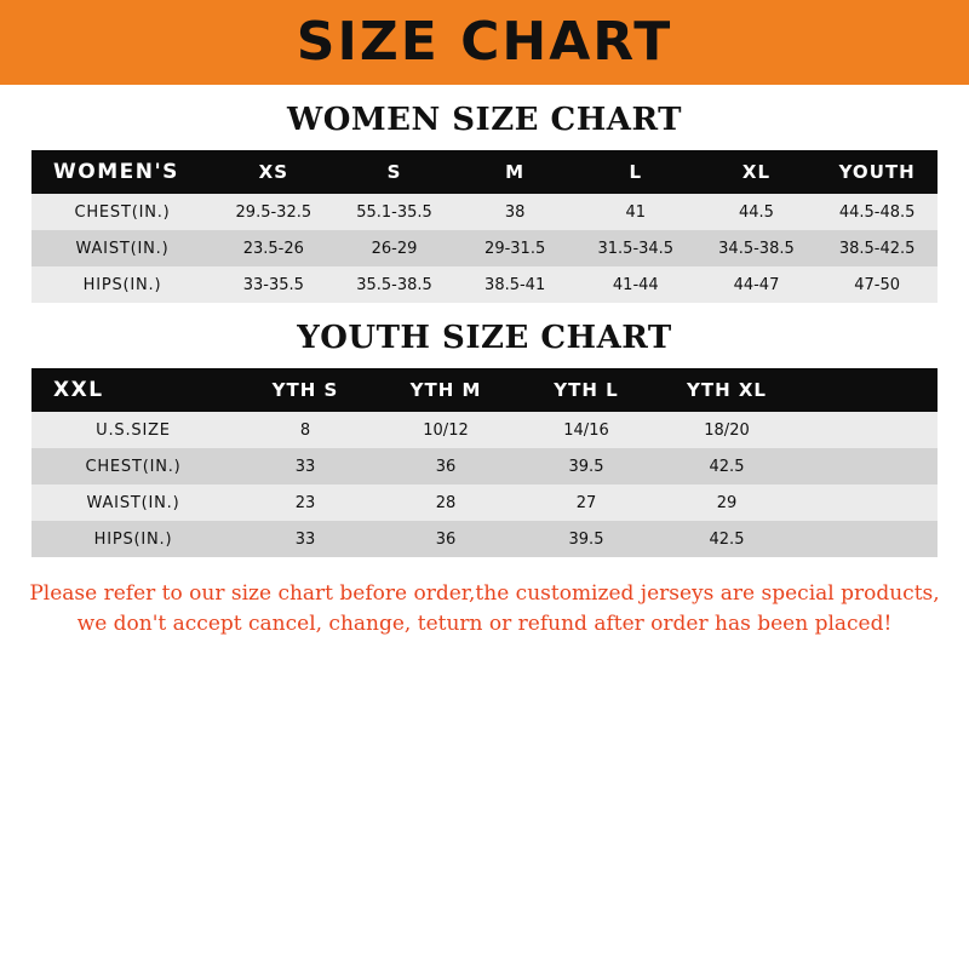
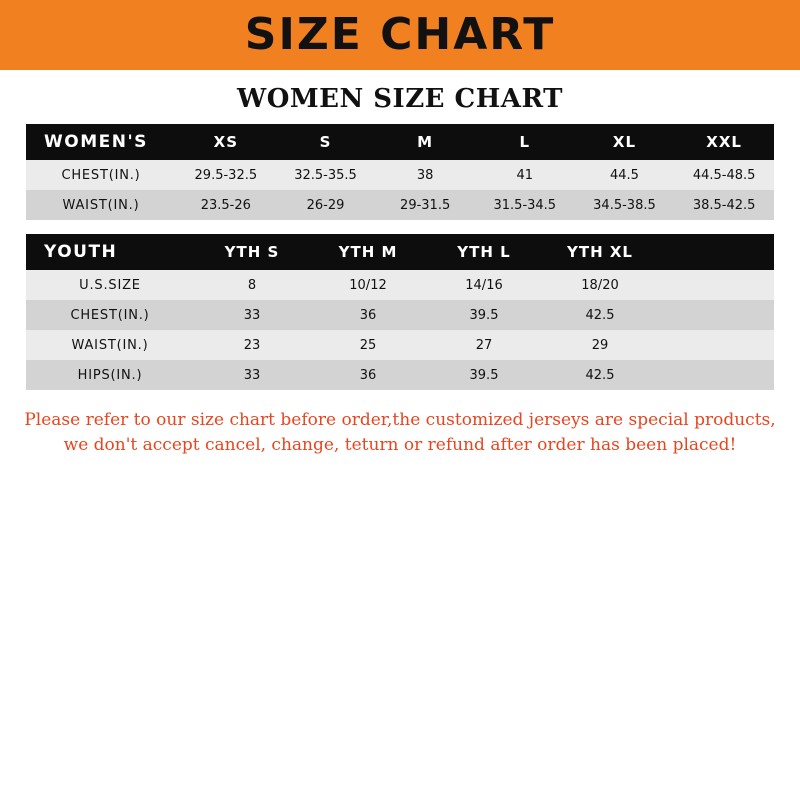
  SIZE CHART
  WOMEN SIZE CHART
- WOMEN'S	XS	S	M	L	XL	YOUTH
+ WOMEN'S	XS	S	M	L	XL	XXL
- CHEST(IN.)	29.5-32.5	55.1-35.5	38	41	44.5	44.5-48.5
+ CHEST(IN.)	29.5-32.5	32.5-35.5	38	41	44.5	44.5-48.5
  WAIST(IN.)	23.5-26	26-29	29-31.5	31.5-34.5	34.5-38.5	38.5-42.5
- HIPS(IN.)	33-35.5	35.5-38.5	38.5-41	41-44	44-47	47-50
- YOUTH SIZE CHART
- XXL	YTH S	YTH M	YTH L	YTH XL
+ YOUTH	YTH S	YTH M	YTH L	YTH XL
  U.S.SIZE	8	10/12	14/16	18/20
  CHEST(IN.)	33	36	39.5	42.5
- WAIST(IN.)	23	28	27	29
+ WAIST(IN.)	23	25	27	29
  HIPS(IN.)	33	36	39.5	42.5
  Please refer to our size chart before order,the customized jerseys are special products,
  we don't accept cancel, change, teturn or refund after order has been placed!
